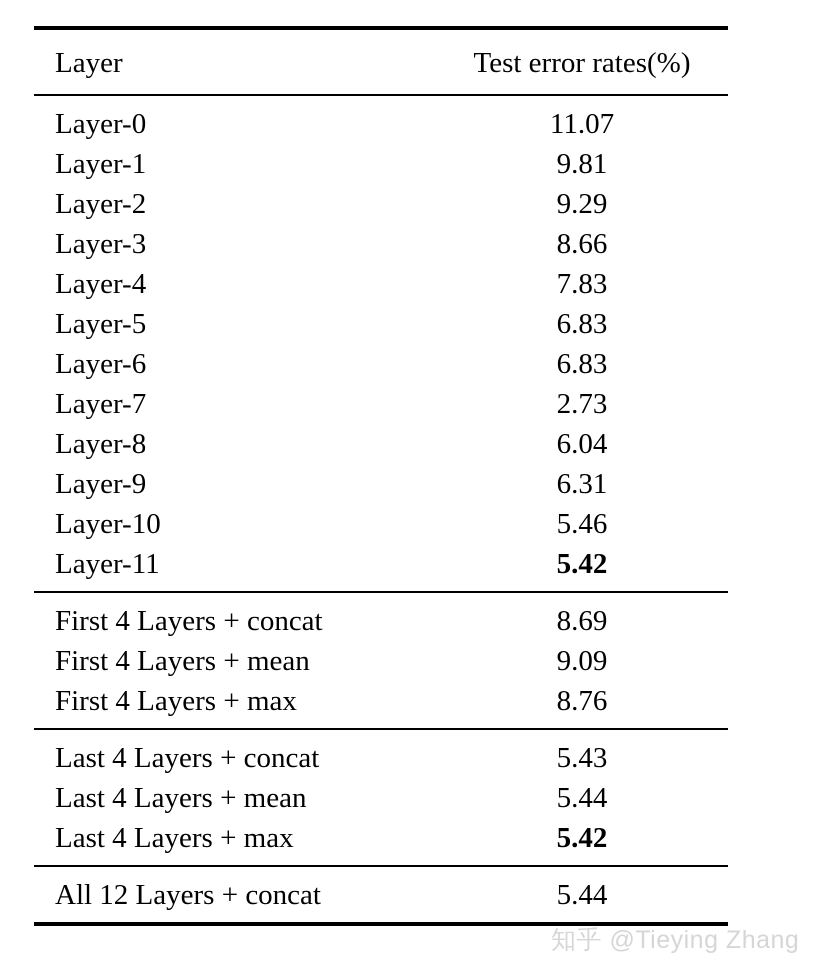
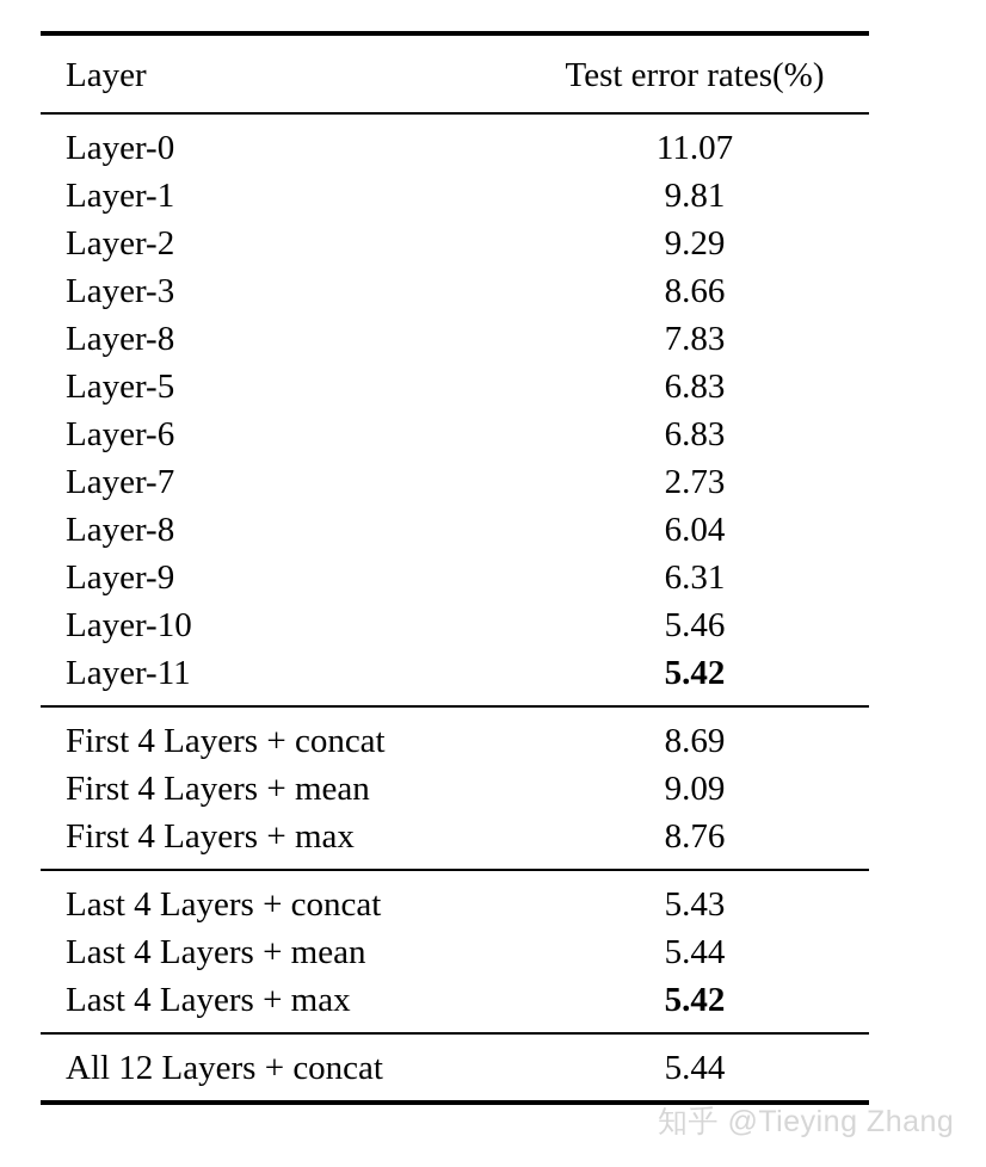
  Layer	Test error rates(%)
  Layer-0	11.07
  Layer-1	9.81
  Layer-2	9.29
  Layer-3	8.66
- Layer-4	7.83
+ Layer-8	7.83
  Layer-5	6.83
  Layer-6	6.83
  Layer-7	2.73
  Layer-8	6.04
  Layer-9	6.31
  Layer-10	5.46
  Layer-11	5.42
  First 4 Layers + concat	8.69
  First 4 Layers + mean	9.09
  First 4 Layers + max	8.76
  Last 4 Layers + concat	5.43
  Last 4 Layers + mean	5.44
  Last 4 Layers + max	5.42
  All 12 Layers + concat	5.44
  知乎 @Tieying Zhang
